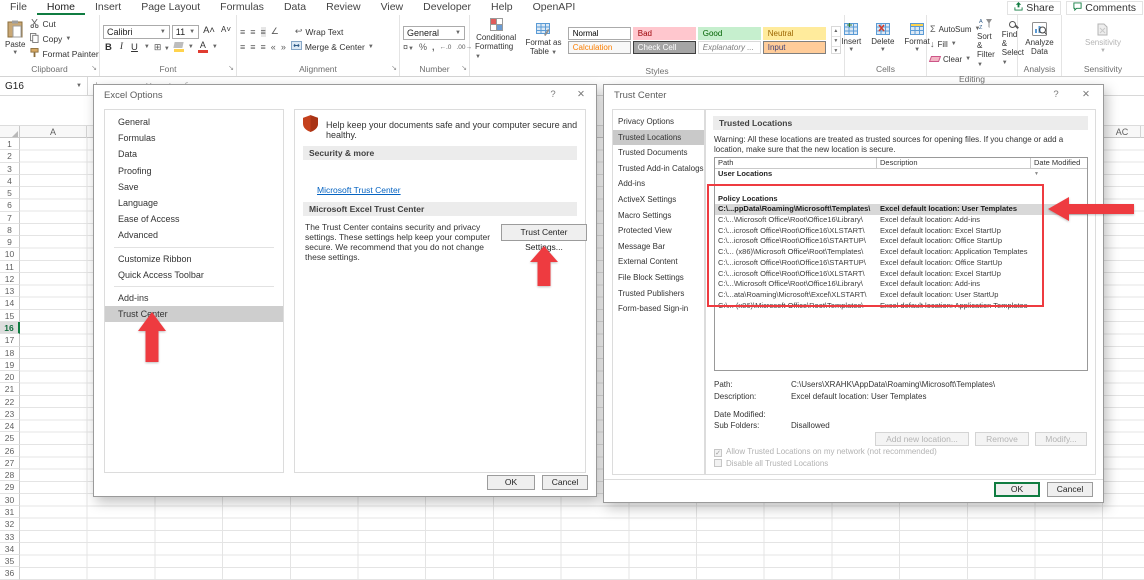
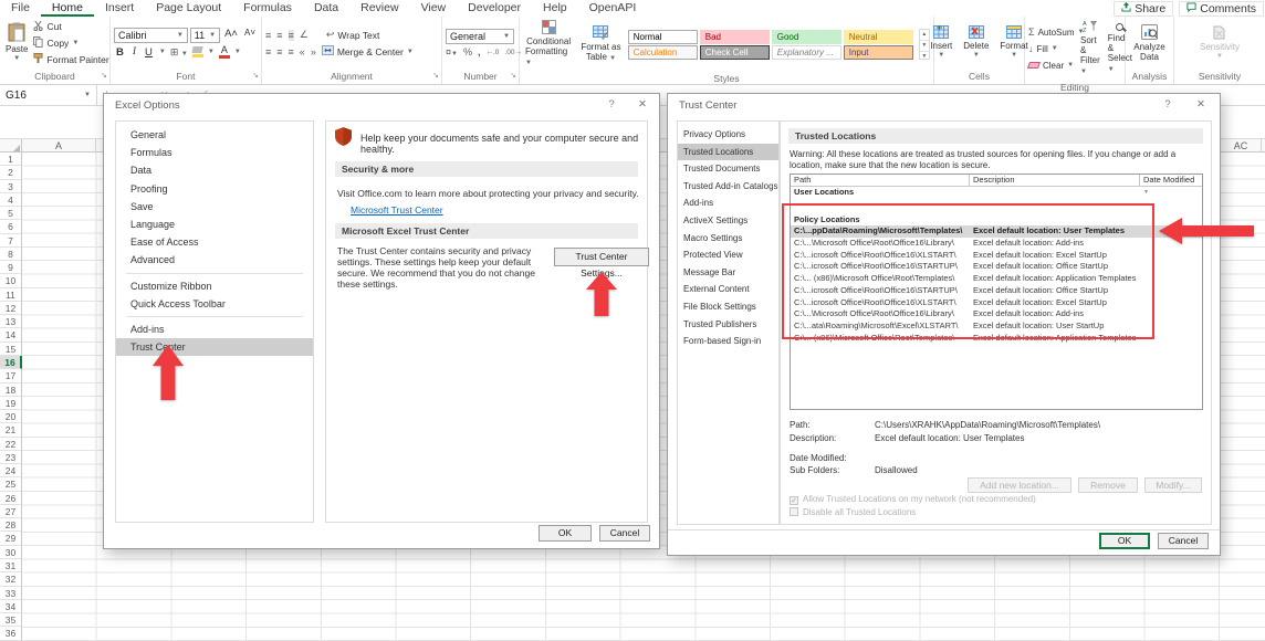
  File
  Home
  Insert
  Page Layout
  Formulas
  Data
  Review
  View
  Developer
  Help
  OpenAPI
  Share
  Comments
  Paste
  Cut
  Copy
  Format Painter
  Clipboard
  Calibri
  11
  A˄
  A˅
  B
  I
  U
  A
  Font
  ≡
  ≡
  ≡
  ∠
  ↩
  Wrap Text
  ≡
  ≡
  ≡
  «
  »
  Merge & Center
  Alignment
  General
  %
  ,
  Number
  Conditional
  Formatting
  Format as
  Table
  Normal
  Bad
  Good
  Neutral
  Calculation
  Check Cell
  Explanatory ...
  Input
  Styles
  Insert
  Delete
  Format
  Cells
  Σ
  AutoSum
  ↓
  Fill
  Clear
  Sort &
  Filter
  Find &
  Select
  Editing
  Analyze
  Data
  Analysis
  Sensitivity
  Sensitivity
  G16
  A
  AC
  1
  2
  3
  4
  5
  6
  7
  8
  9
  10
  11
  12
  13
  14
  15
  16
  17
  18
  19
  20
  21
  22
  23
  24
  25
  26
  27
  28
  29
  30
  31
  32
  33
  34
  35
  36
  Excel Options
  ?
  ✕
  General
  Formulas
  Data
  Proofing
  Save
  Language
  Ease of Access
  Advanced
  Customize Ribbon
  Quick Access Toolbar
  Add-ins
  Trust Center
  Help keep your documents safe and your computer secure and healthy.
  Security & more
+ Visit Office.com to learn more about protecting your privacy and security.
  Microsoft Trust Center
  Microsoft Excel Trust Center
- The Trust Center contains security and privacy settings. These settings help keep your computer secure. We recommend that you do not change these settings.
+ The Trust Center contains security and privacy settings. These settings help keep your default secure. We recommend that you do not change these settings.
  Trust Center Settigs...
  OK
  Cancel
  Trust Center
  ?
  ✕
  Privacy Options
  Trusted Locations
  Trusted Documents
  Trusted Add-in Catalogs
  Add-ins
  ActiveX Settings
  Macro Settings
  Protected View
  Message Bar
  External Content
  File Block Settings
  Trusted Publishers
  Form-based Sign-in
  Trusted Locations
  Warning: All these locations are treated as trusted sources for opening files. If you change or add a location, make sure that the new location is secure.
  Path
  Description
  Date Modified
  User Locations
  Policy Locations
  C:\...ppData\Roaming\Microsoft\Templates\
  Excel default location: User Templates
  C:\...\Microsoft Office\Root\Office16\Library\
  Excel default location: Add-ins
  C:\...icrosoft Office\Root\Office16\XLSTART\
  Excel default location: Excel StartUp
  C:\...icrosoft Office\Root\Office16\STARTUP\
  Excel default location: Office StartUp
  C:\... (x86)\Microsoft Office\Root\Templates\
  Excel default location: Application Templates
  C:\...icrosoft Office\Root\Office16\STARTUP\
  Excel default location: Office StartUp
  C:\...icrosoft Office\Root\Office16\XLSTART\
  Excel default location: Excel StartUp
  C:\...\Microsoft Office\Root\Office16\Library\
  Excel default location: Add-ins
  C:\...ata\Roaming\Microsoft\Excel\XLSTART\
  Excel default location: User StartUp
  C:\... (x86)\Microsoft Office\Root\Templates\
  Excel default location: Application Templates
  Path:
  C:\Users\XRAHK\AppData\Roaming\Microsoft\Templates\
  Description:
  Excel default location: User Templates
  Date Modified:
  Sub Folders:
  Disallowed
  Add new location...
  Remove
  Modify...
  Allow Trusted Locations on my network (not recommended)
  Disable all Trusted Locations
  OK
  Cancel
